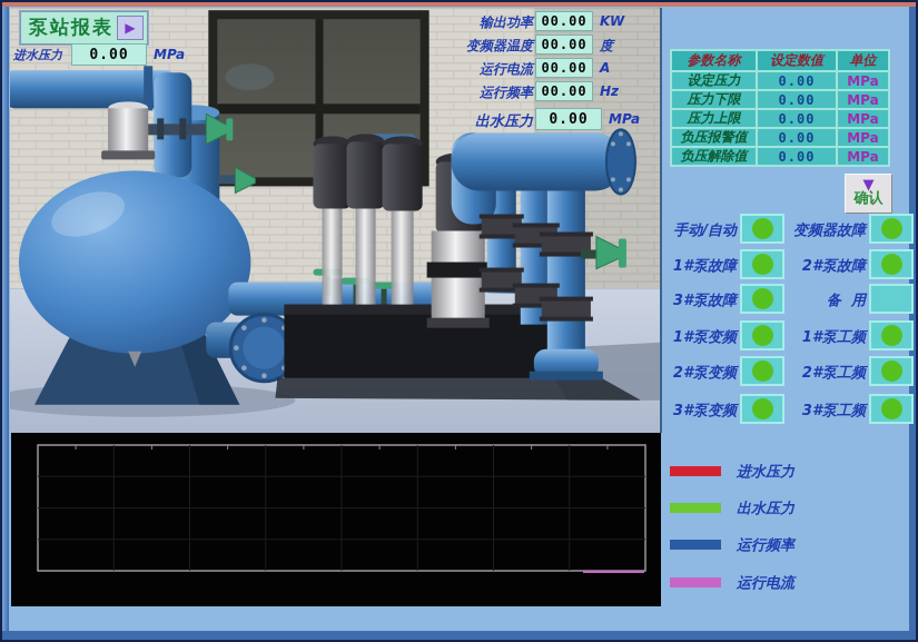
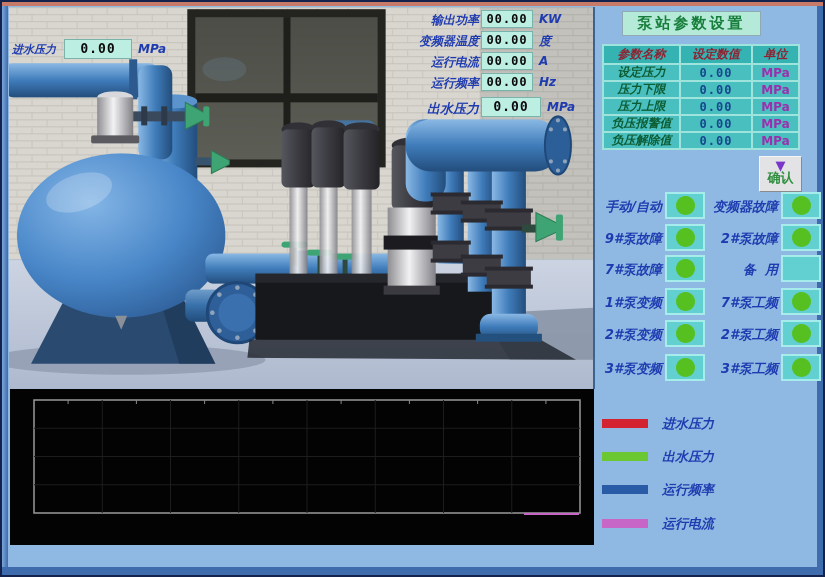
- 泵站报表
- ▶
  进水压力
  0.00
  MPa
  输出功率
  00.00
  KW
  变频器温度
  00.00
  度
  运行电流
  00.00
  A
  运行频率
  00.00
  Hz
  出水压力
  0.00
  MPa
+ 泵站参数设置
  参数名称
  设定数值
  单位
  设定压力
  0.00
  MPa
  压力下限
  0.00
  MPa
  压力上限
  0.00
  MPa
  负压报警值
  0.00
  MPa
  负压解除值
  0.00
  MPa
  ▼
  确认
  手动/自动
  变频器故障
- 1#泵故障
+ 9#泵故障
  2#泵故障
- 3#泵故障
+ 7#泵故障
  备 用
  1#泵变频
- 1#泵工频
+ 7#泵工频
  2#泵变频
  2#泵工频
  3#泵变频
  3#泵工频
  进水压力
  出水压力
  运行频率
  运行电流
